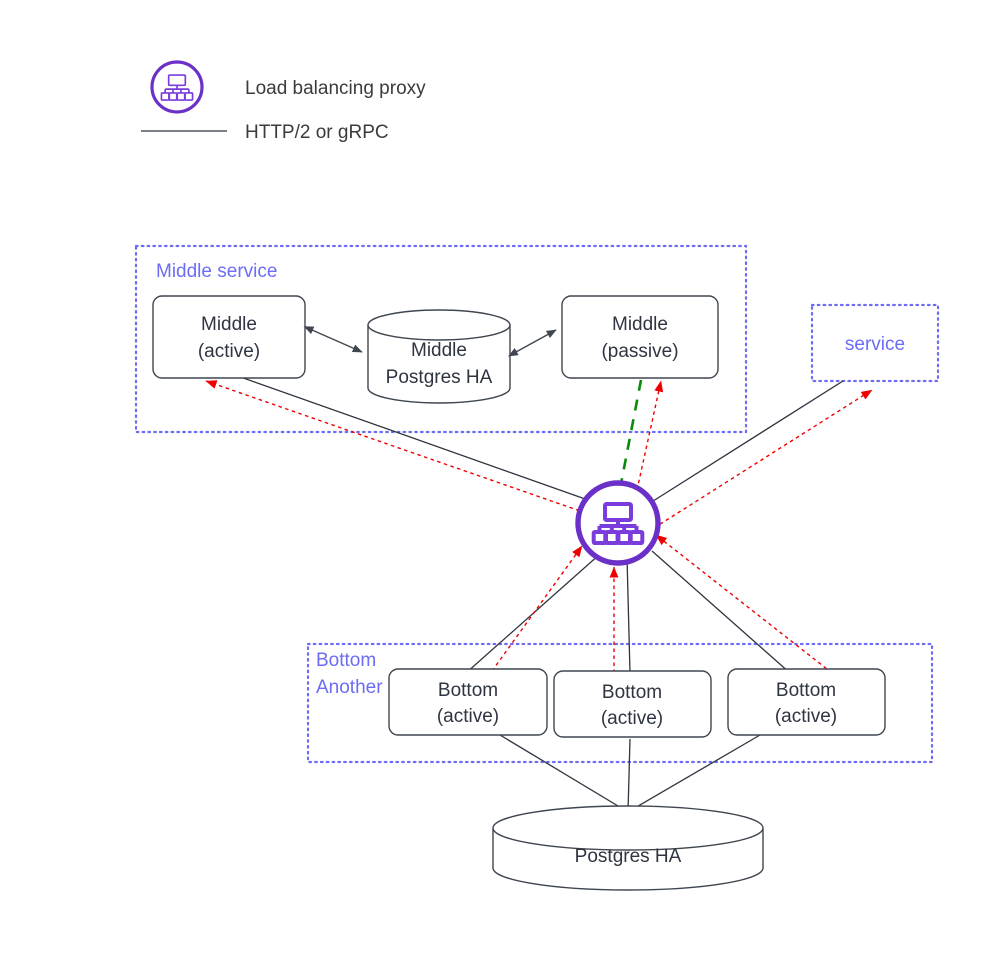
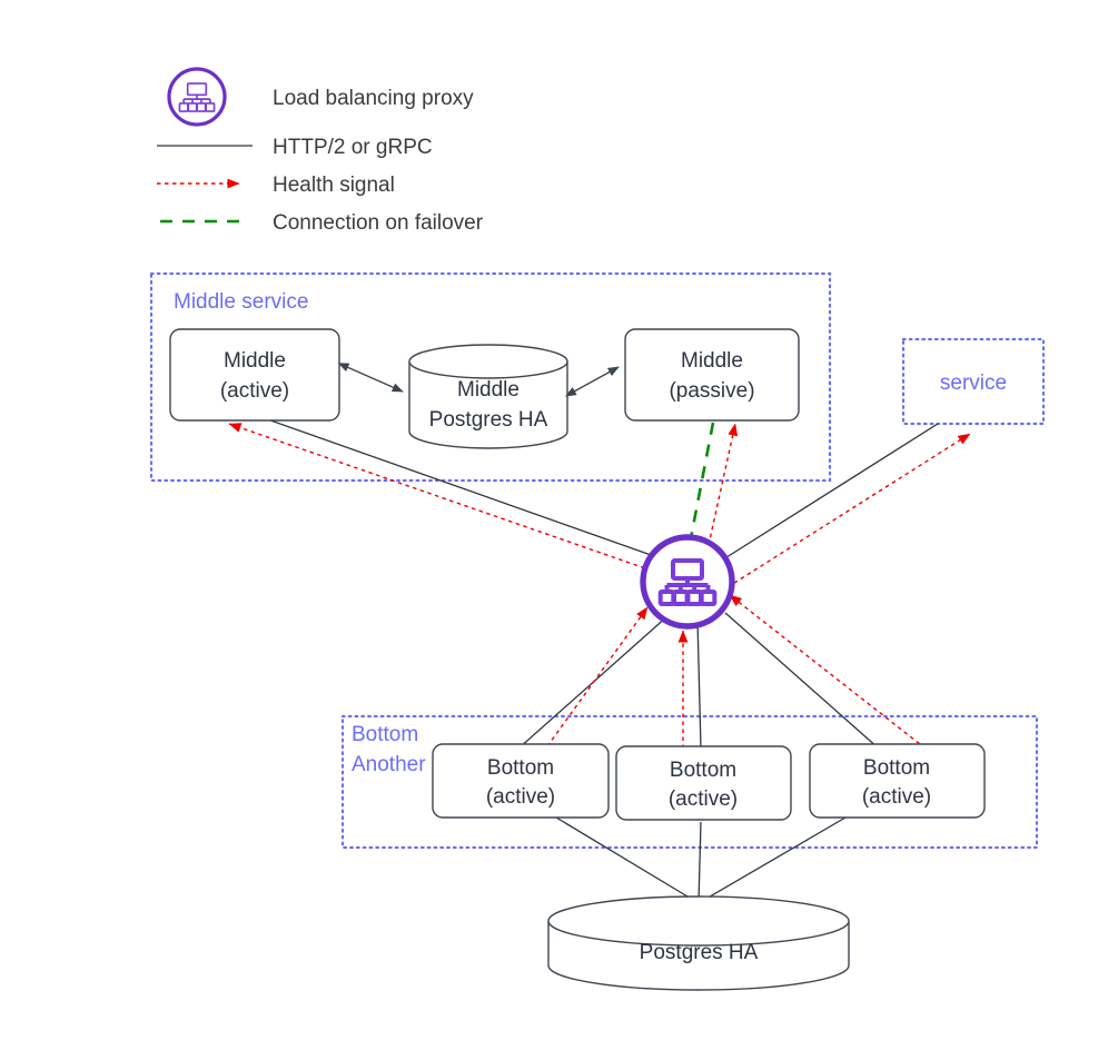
  Load balancing proxy
  HTTP/2 or gRPC
+ Health signal
+ Connection on failover
  Middle service
  service
  Bottom
  Another
  Middle
  (active)
  Middle
  Postgres HA
  Middle
  (passive)
  Bottom
  (active)
  Bottom
  (active)
  Bottom
  (active)
  Postgres HA
